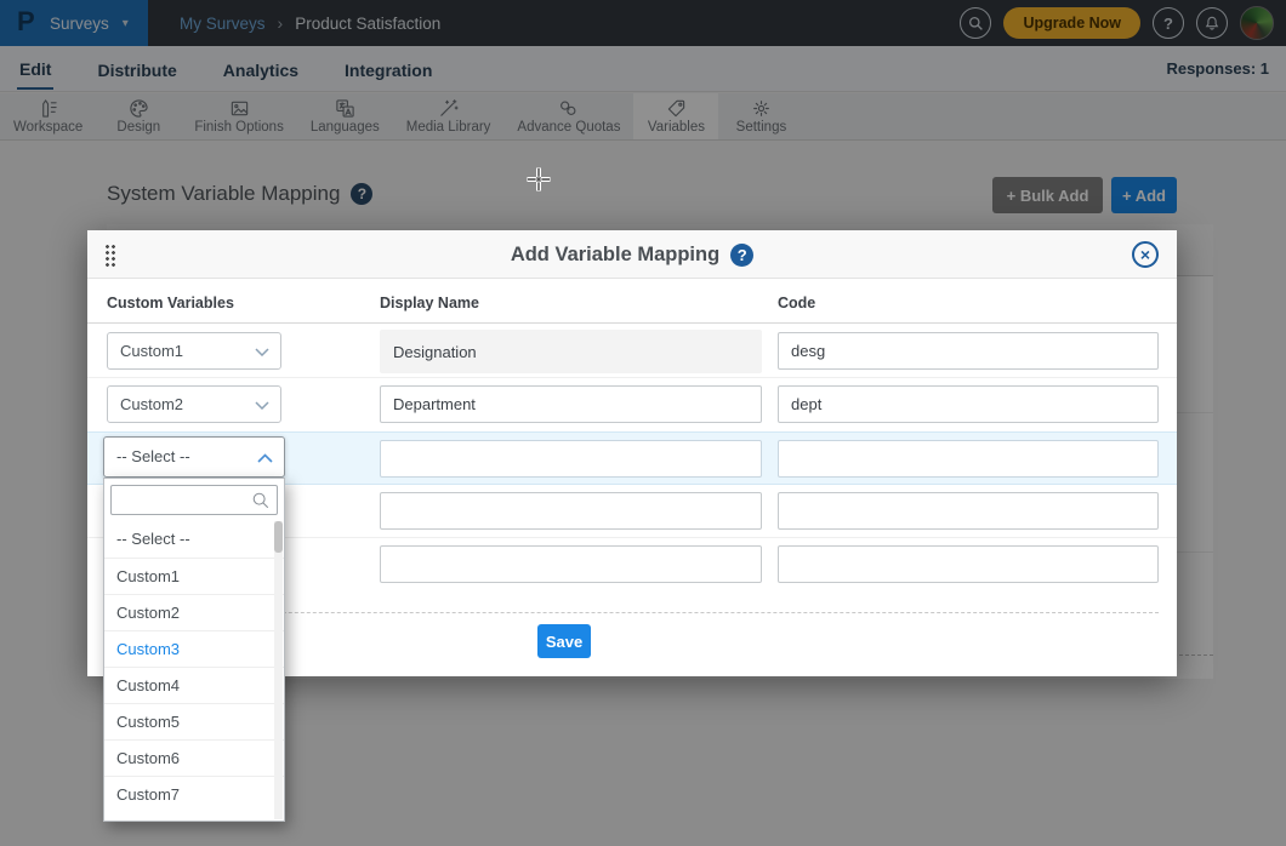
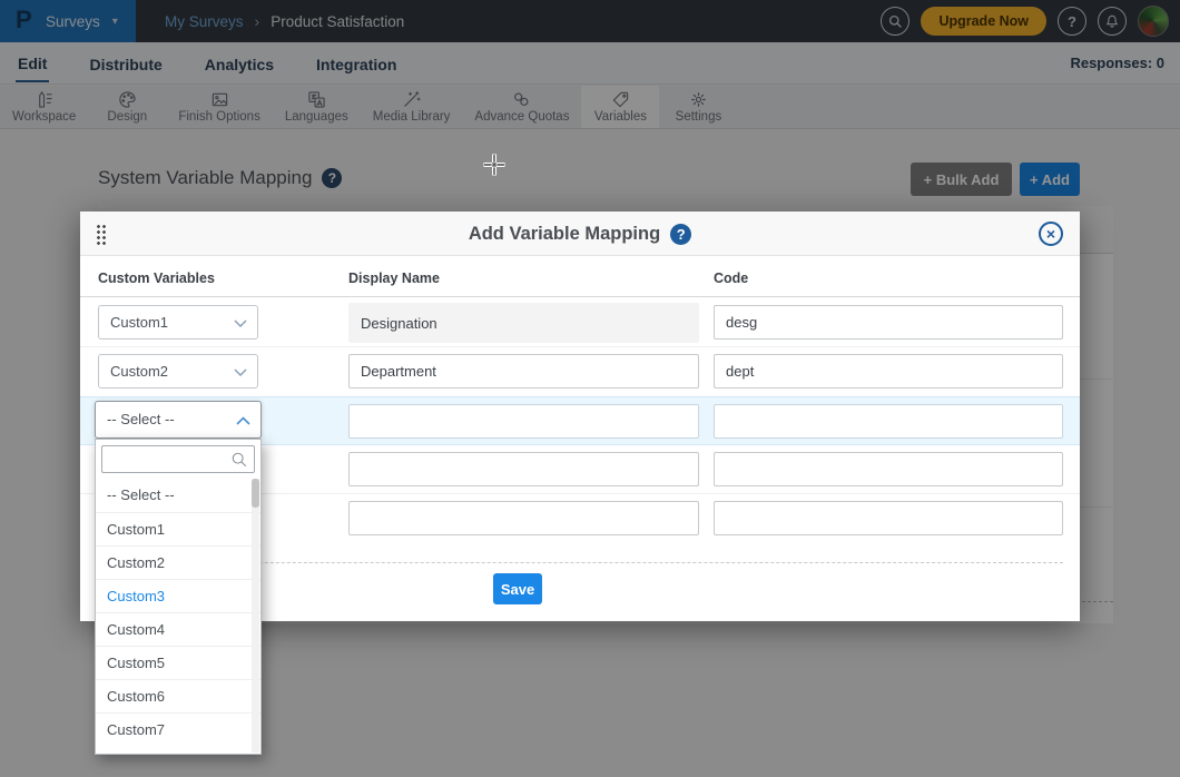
  P
  Surveys
  ▾
  My Surveys
  ›
  Product Satisfaction
  Upgrade Now
  ?
  Edit
  Distribute
  Analytics
  Integration
- Responses: 1
+ Responses: 0
  Workspace
  Design
  Finish Options
  Languages
  Media Library
  Advance Quotas
  Variables
  Settings
  System Variable Mapping
  ?
  + Bulk Add
  + Add
  Add Variable Mapping
  ?
  ×
  Custom Variables
  Display Name
  Code
  Custom1
  Designation
  desg
  Custom2
  Department
  dept
  Save
  -- Select --
  -- Select --
  Custom1
  Custom2
  Custom3
  Custom4
  Custom5
  Custom6
  Custom7
